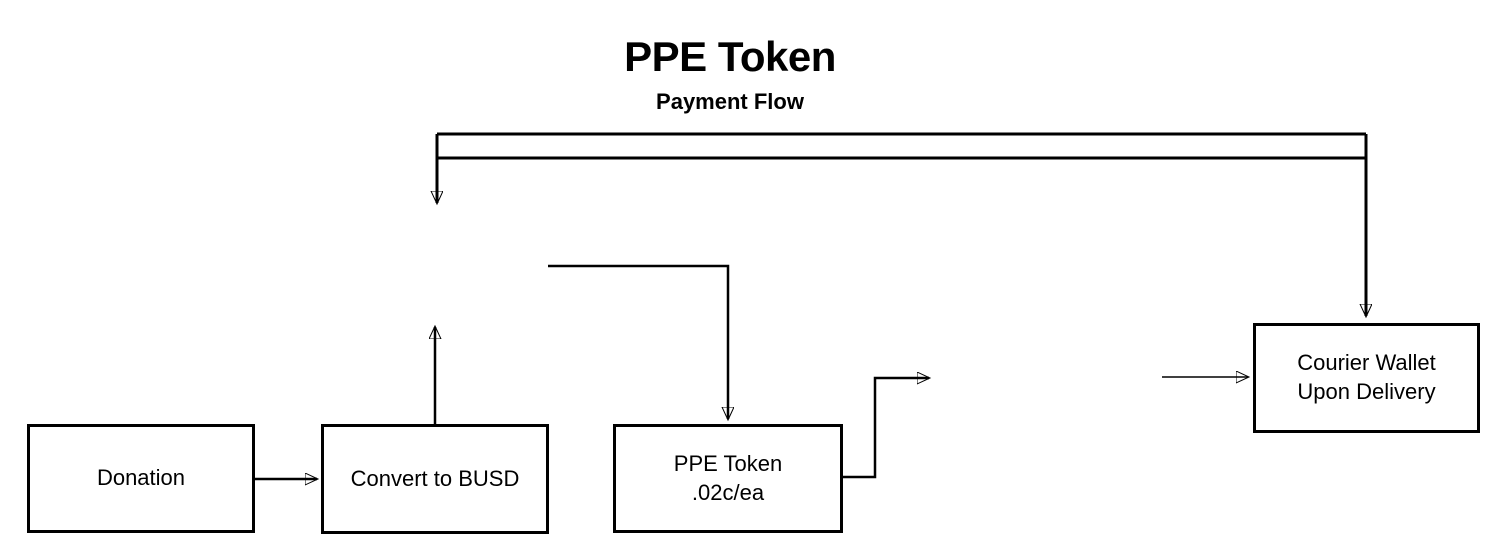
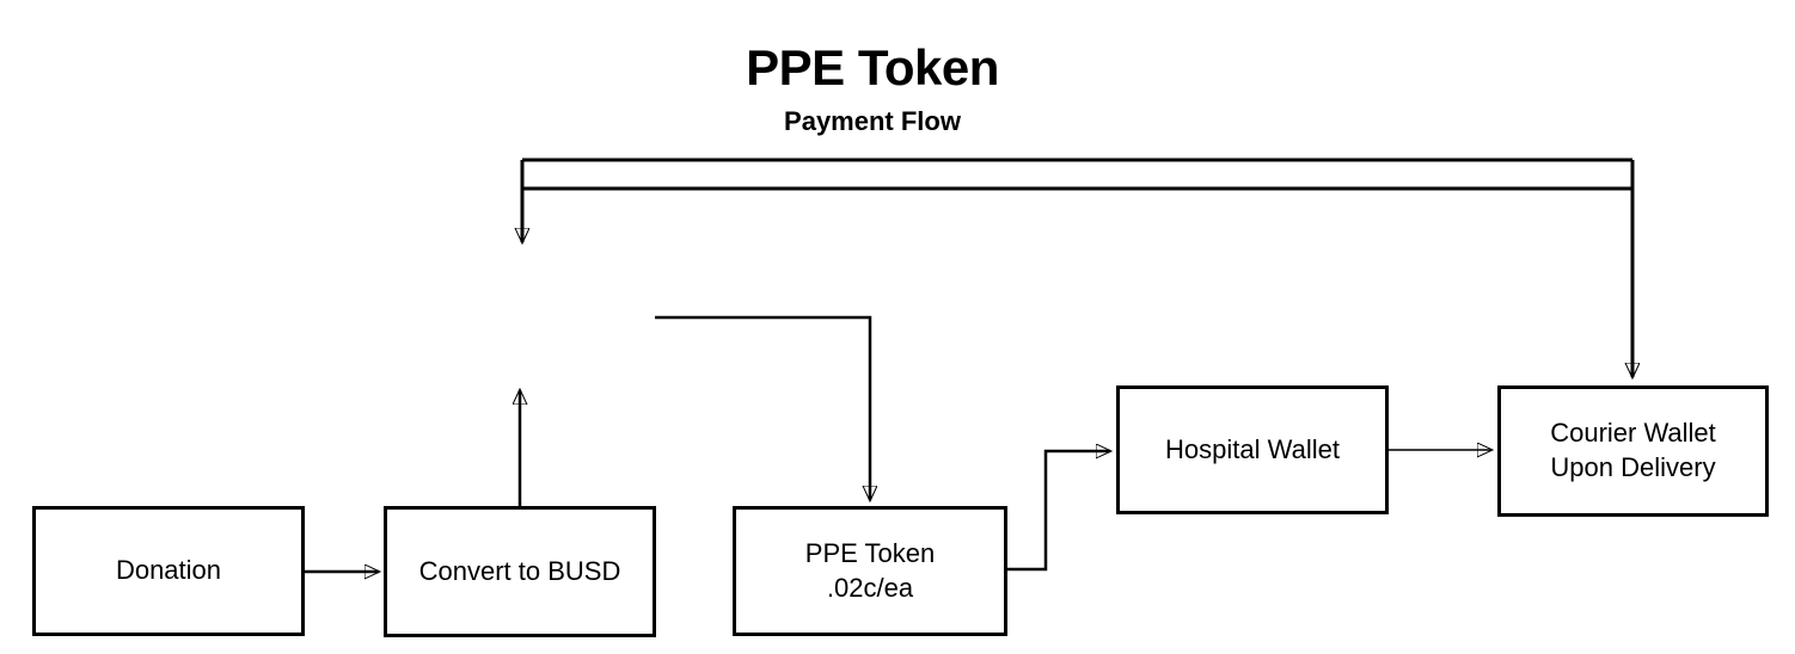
  PPE Token
  Payment Flow
  Donation
  Convert to BUSD
  PPE Token
  .02c/ea
+ Hospital Wallet
  Courier Wallet
  Upon Delivery
